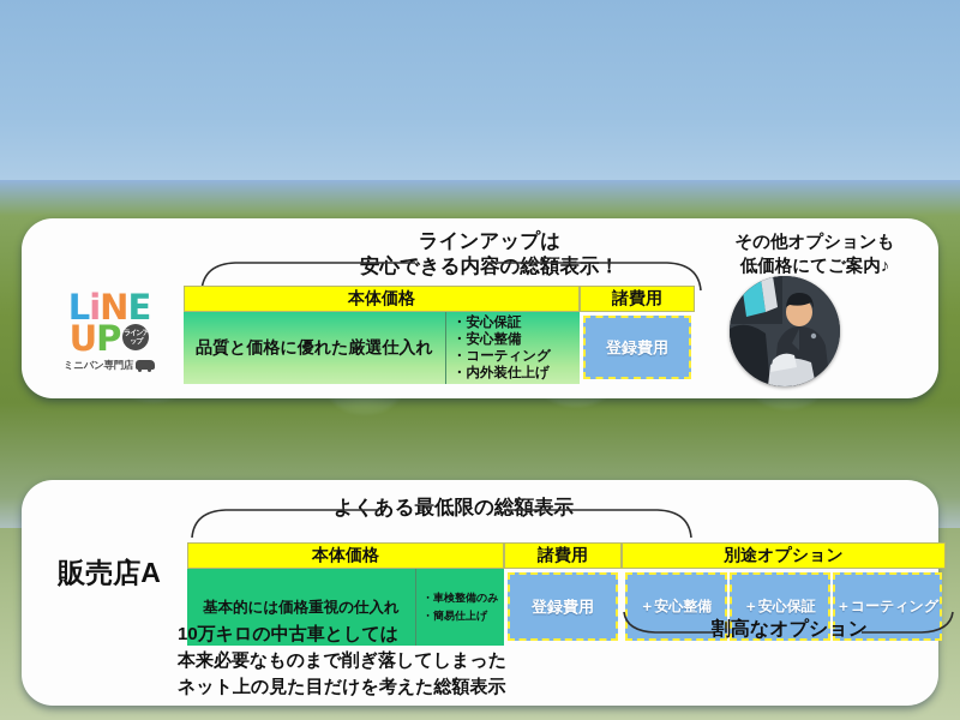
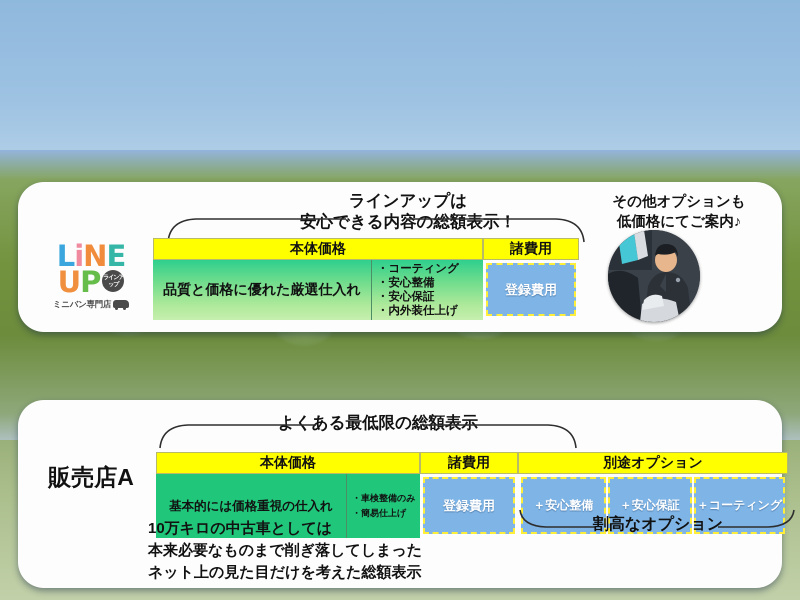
  LiNE
  ミニバン専門店
  ラインアップは
  安心できる内容の総額表示！
  その他オプションも
  低価格にてご案内♪
  本体価格
  品質と価格に優れた厳選仕入れ
- ・安心保証
+ ・コーティング
  ・安心整備
- ・コーティング
+ ・安心保証
  ・内外装仕上げ
  諸費用
  登録費用
  よくある最低限の総額表示
  販売店A
  本体価格
  基本的には価格重視の仕入れ
  ・車検整備のみ
  ・簡易仕上げ
  諸費用
  登録費用
  別途オプション
  ＋安心整備
  ＋安心保証
  ＋コーティング
  10万キロの中古車としては
  本来必要なものまで削ぎ落してしまった
  ネット上の見た目だけを考えた総額表示
  割高なオプション
